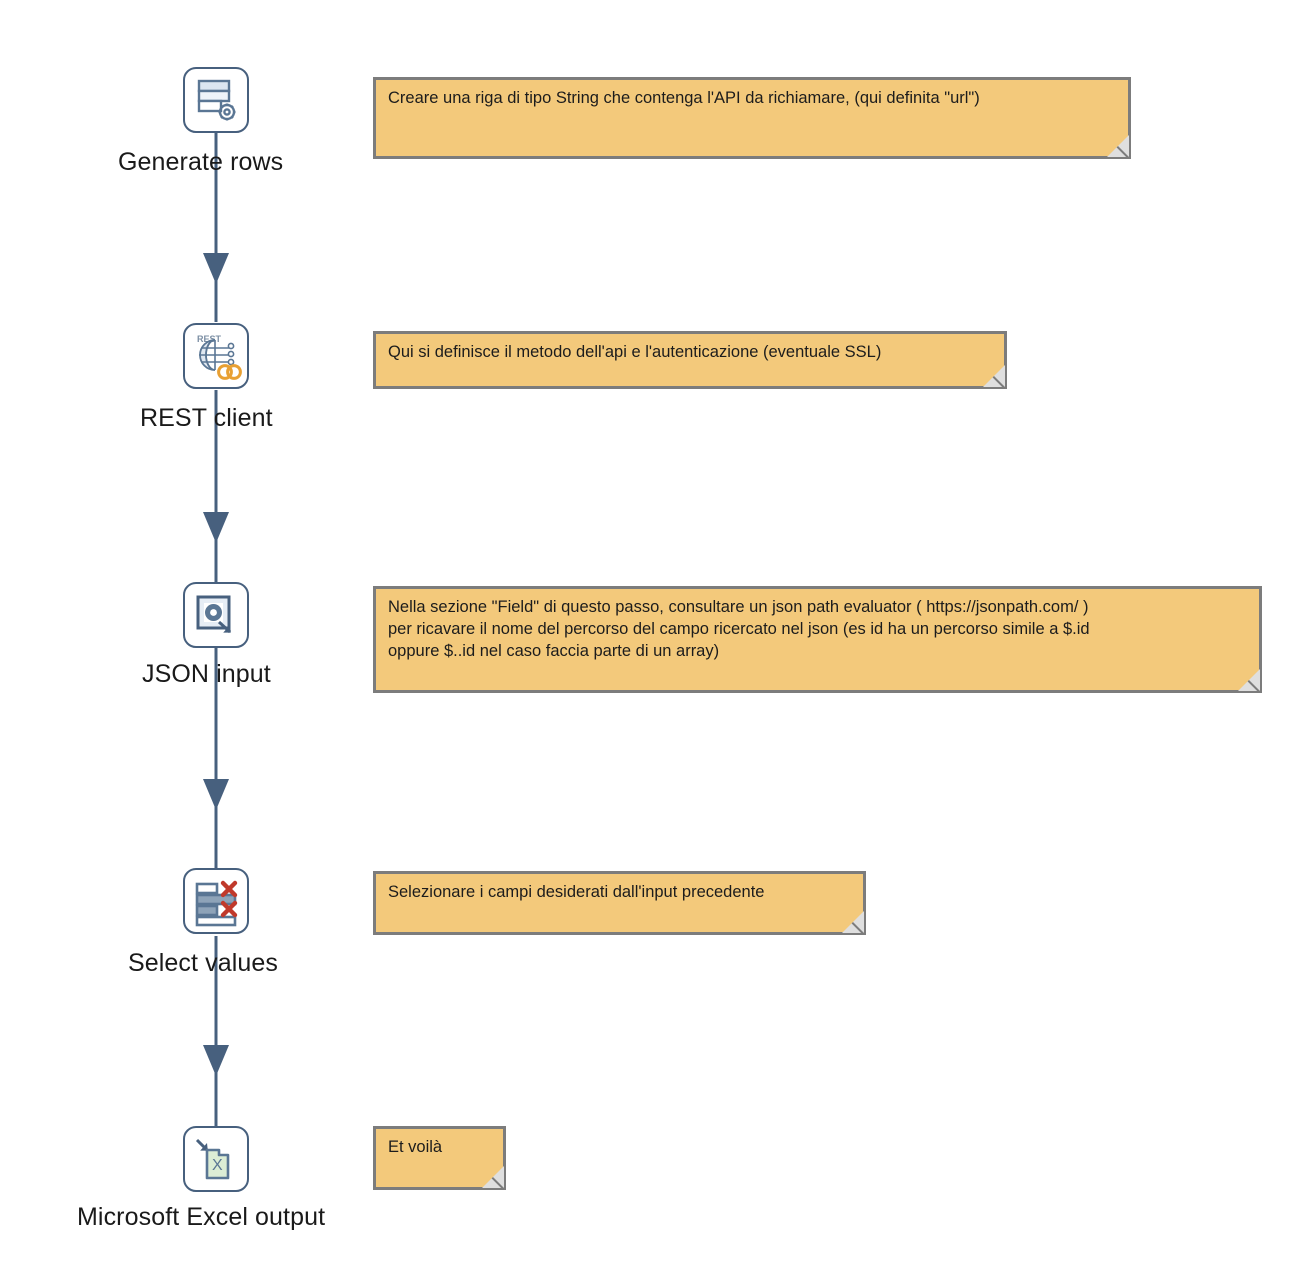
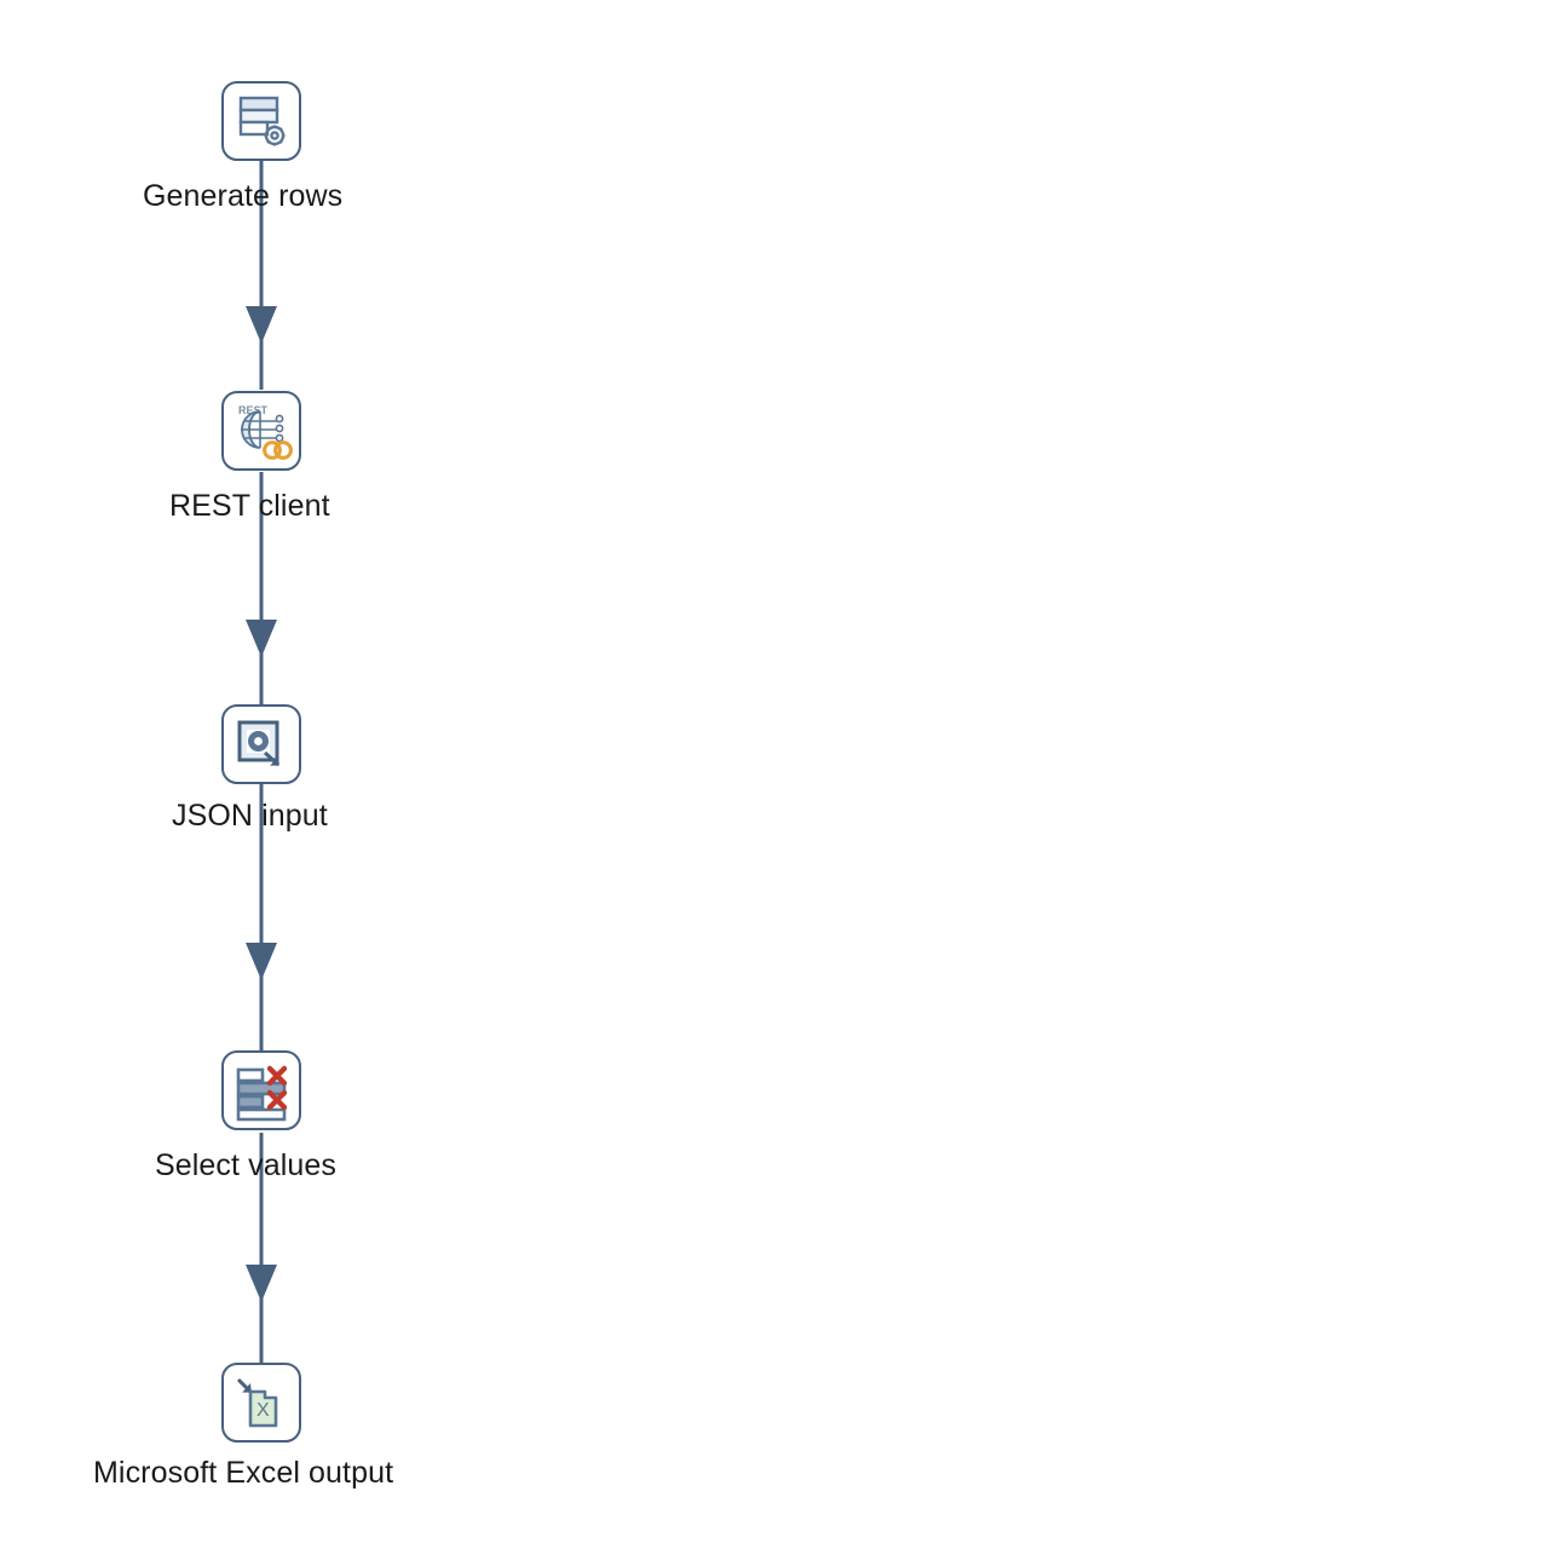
  Generate rows
  REST
  REST client
  JSON input
  Select values
  X
  Microsoft Excel output
- Creare una riga di tipo String che contenga l'API da richiamare, (qui definita "url")
- Qui si definisce il metodo dell'api e l'autenticazione (eventuale SSL)
- Nella sezione "Field" di questo passo, consultare un json path evaluator ( https://jsonpath.com/ )
- per ricavare il nome del percorso del campo ricercato nel json (es id ha un percorso simile a $.id
- oppure $..id nel caso faccia parte di un array)
- Selezionare i campi desiderati dall'input precedente
- Et voilà
